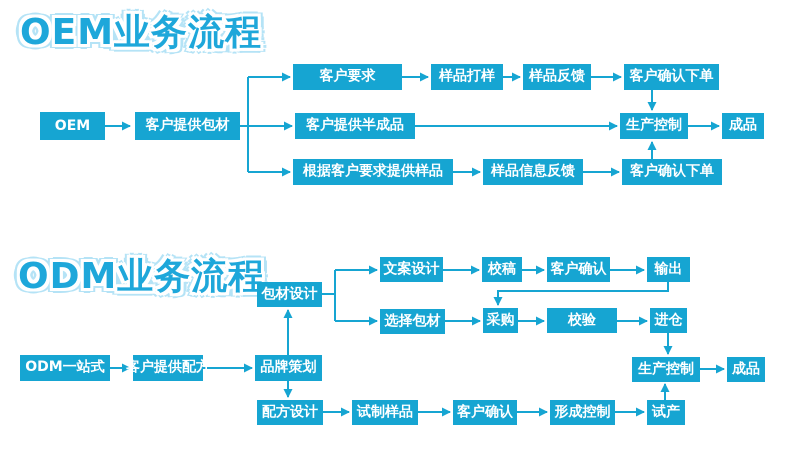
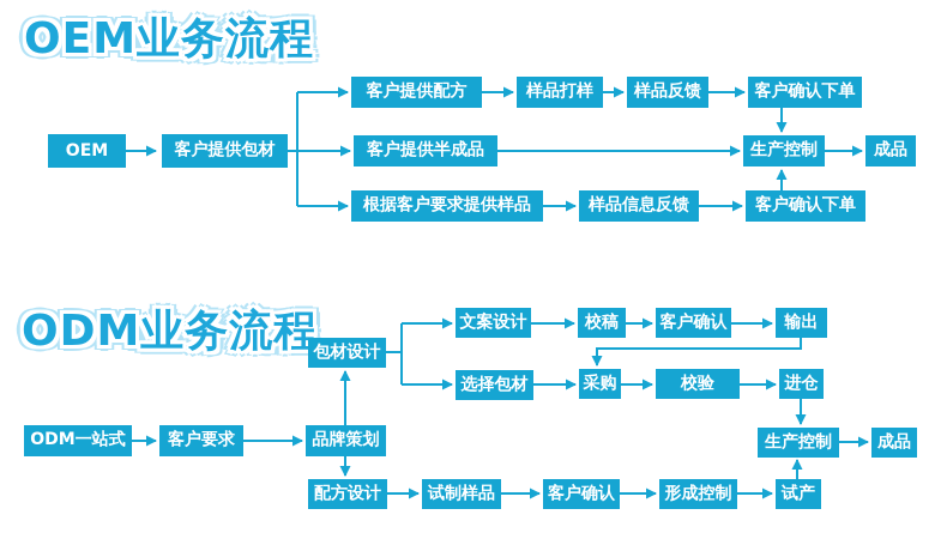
  OEM业务流程
  ODM业务流程
  OEM
  客户提供包材
- 客户要求
+ 客户提供配方
  样品打样
  样品反馈
  客户确认下单
  客户提供半成品
  生产控制
  成品
  根据客户要求提供样品
  样品信息反馈
  客户确认下单
  ODM一站式
- 客户提供配方
+ 客户要求
  品牌策划
  包材设计
  文案设计
  校稿
  客户确认
  输出
  选择包材
  采购
  校验
  进仓
  生产控制
  成品
  配方设计
  试制样品
  客户确认
  形成控制
  试产
